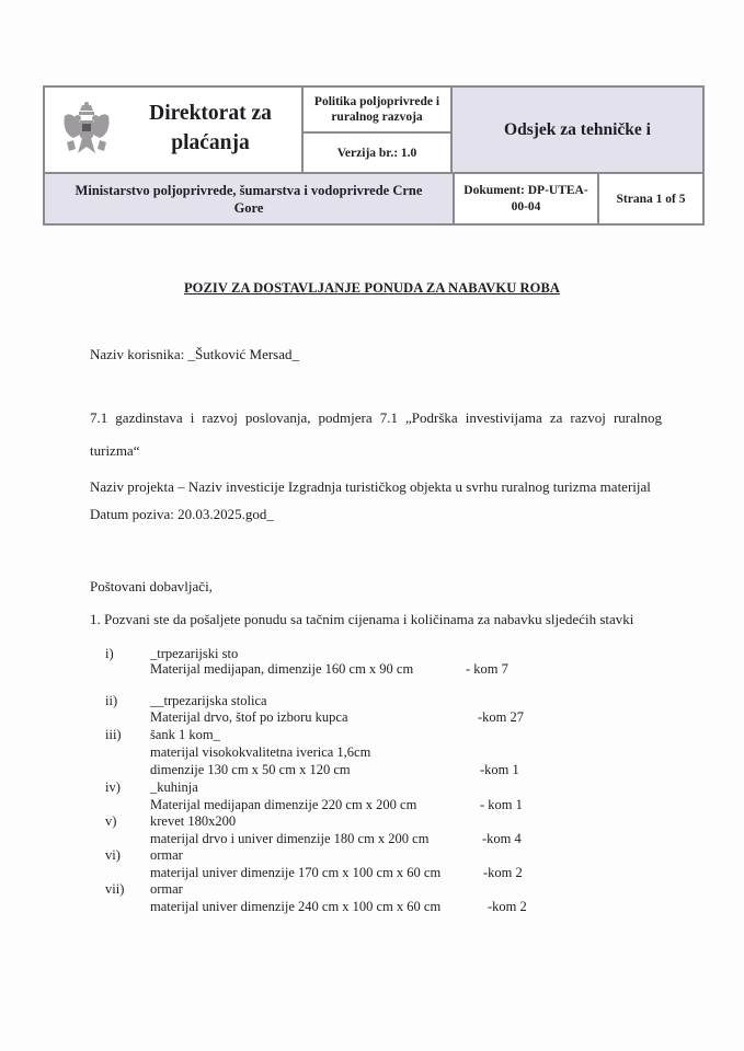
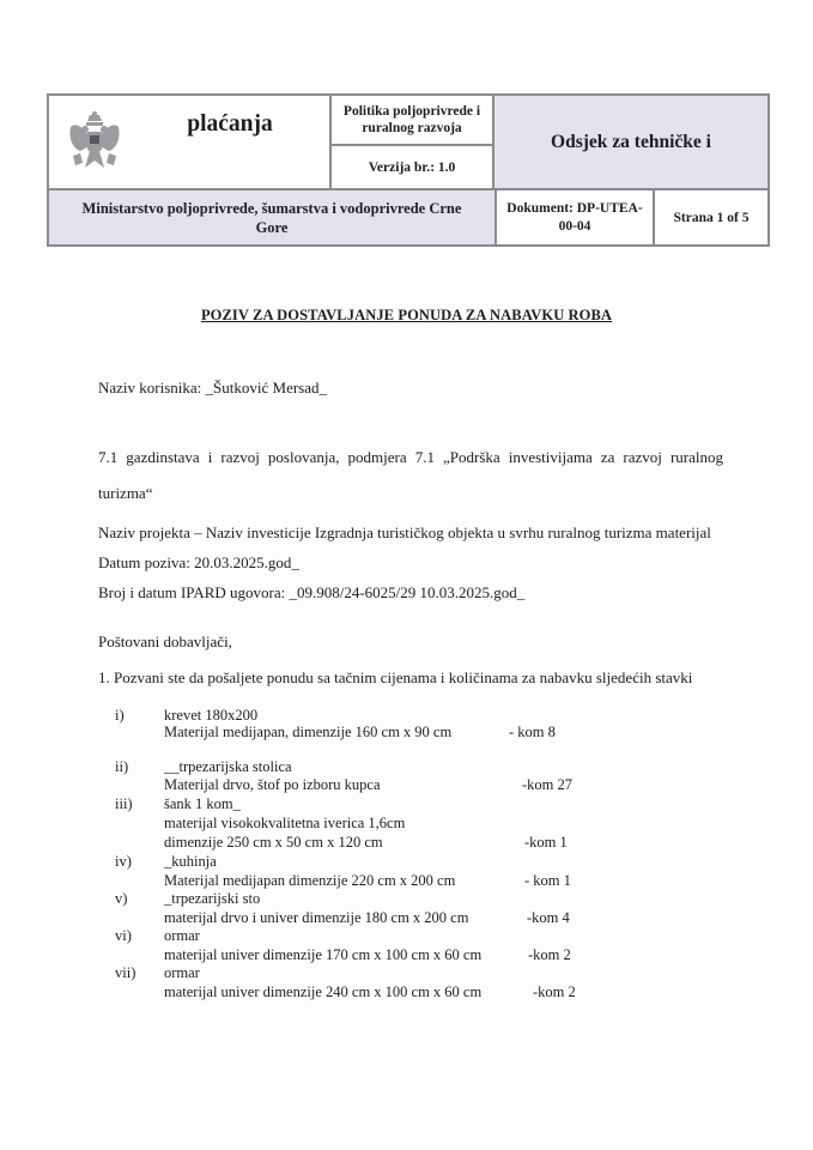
- Direktorat za
  plaćanja
  Politika poljoprivrede i
  ruralnog razvoja
  Verzija br.: 1.0
  Odsjek za tehničke i
  Ministarstvo poljoprivrede, šumarstva i vodoprivrede Crne
  Gore
  Dokument: DP-UTEA-
  00-04
  Strana 1 of 5
  POZIV ZA DOSTAVLJANJE PONUDA ZA NABAVKU ROBA
  Naziv korisnika: _Šutković Mersad_
  7.1 gazdinstava i razvoj poslovanja, podmjera 7.1 „Podrška investivijama za razvoj ruralnog
  turizma“
  Naziv projekta – Naziv investicije Izgradnja turističkog objekta u svrhu ruralnog turizma materijal
  Datum poziva: 20.03.2025.god_
+ Broj i datum IPARD ugovora: _09.908/24-6025/29 10.03.2025.god_
  Poštovani dobavljači,
  1. Pozvani ste da pošaljete ponudu sa tačnim cijenama i količinama za nabavku sljedećih stavki
  i)
- _trpezarijski sto
+ krevet 180x200
  Materijal medijapan, dimenzije 160 cm x 90 cm
- - kom 7
+ - kom 8
  ii)
  __trpezarijska stolica
  Materijal drvo, štof po izboru kupca
  -kom 27
  iii)
  šank 1 kom_
  materijal visokokvalitetna iverica 1,6cm
- dimenzije 130 cm x 50 cm x 120 cm
+ dimenzije 250 cm x 50 cm x 120 cm
  -kom 1
  iv)
  _kuhinja
  Materijal medijapan dimenzije 220 cm x 200 cm
  - kom 1
  v)
- krevet 180x200
+ _trpezarijski sto
  materijal drvo i univer dimenzije 180 cm x 200 cm
  -kom 4
  vi)
  ormar
  materijal univer dimenzije 170 cm x 100 cm x 60 cm
  -kom 2
  vii)
  ormar
  materijal univer dimenzije 240 cm x 100 cm x 60 cm
  -kom 2
